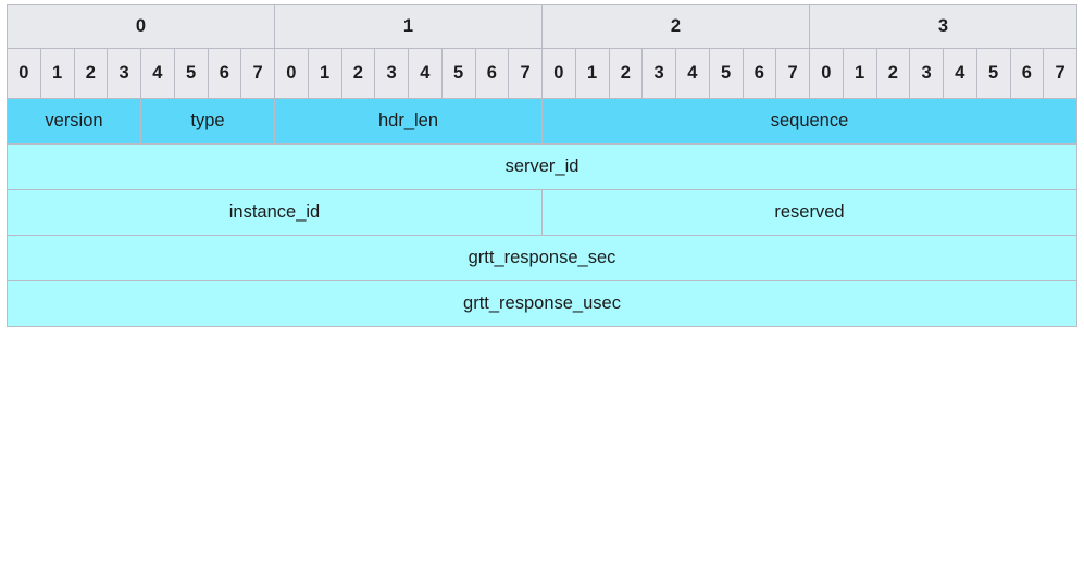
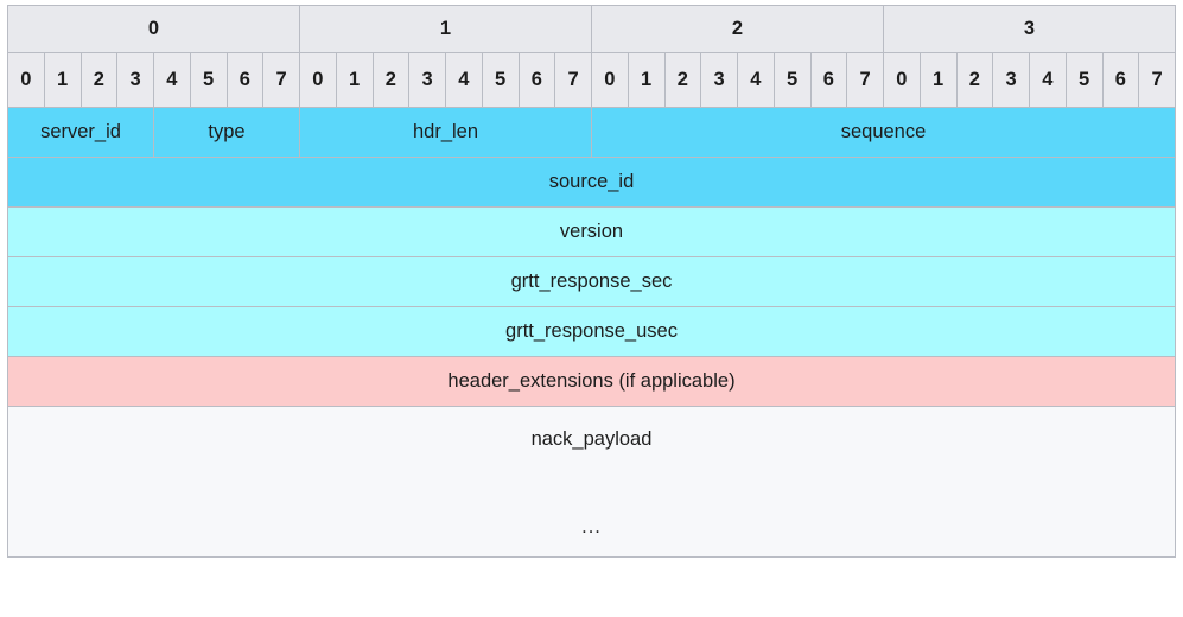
  0	1	2	3
  0	1	2	3	4	5	6	7	0	1	2	3	4	5	6	7	0	1	2	3	4	5	6	7	0	1	2	3	4	5	6	7
- version	type	hdr_len	sequence
+ server_id	type	hdr_len	sequence
+ source_id
- server_id
+ version
- instance_id	reserved
  grtt_response_sec
  grtt_response_usec
+ header_extensions (if applicable)
+ nack_payload...
